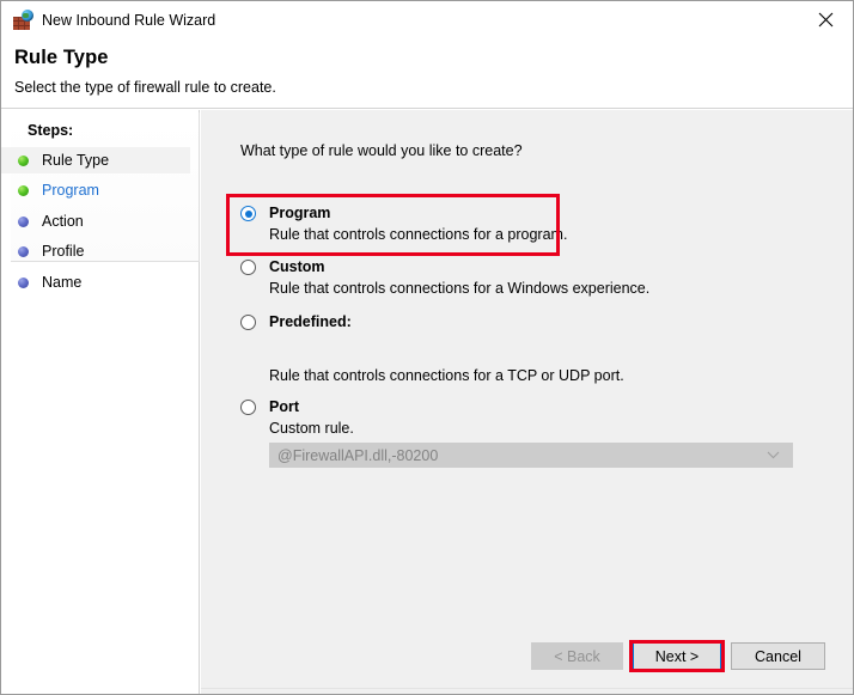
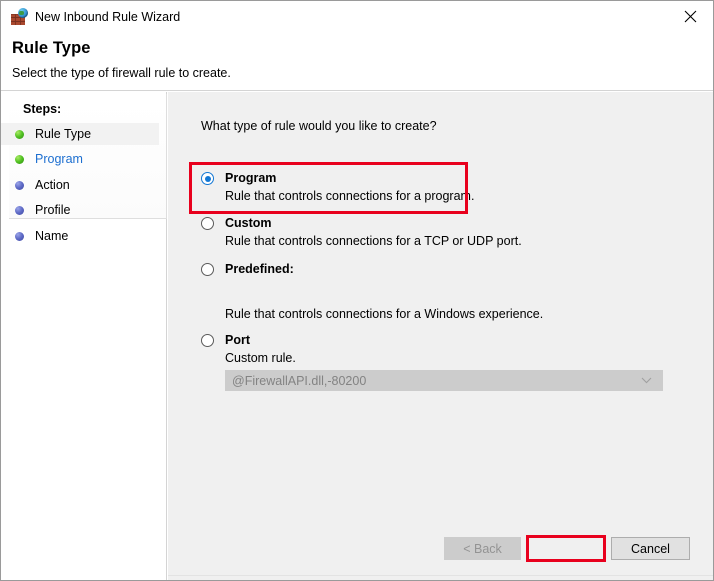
  New Inbound Rule Wizard
  Rule Type
  Select the type of firewall rule to create.
  Steps:
  Rule Type
  Program
  Action
  Profile
  Name
  What type of rule would you like to create?
  Program
  Rule that controls connections for a program.
  Custom
- Rule that controls connections for a Windows experience.
+ Rule that controls connections for a TCP or UDP port.
  Predefined:
  @FirewallAPI.dll,-80200
- Rule that controls connections for a TCP or UDP port.
+ Rule that controls connections for a Windows experience.
  Port
  Custom rule.
  < Back
- Next >
  Cancel
